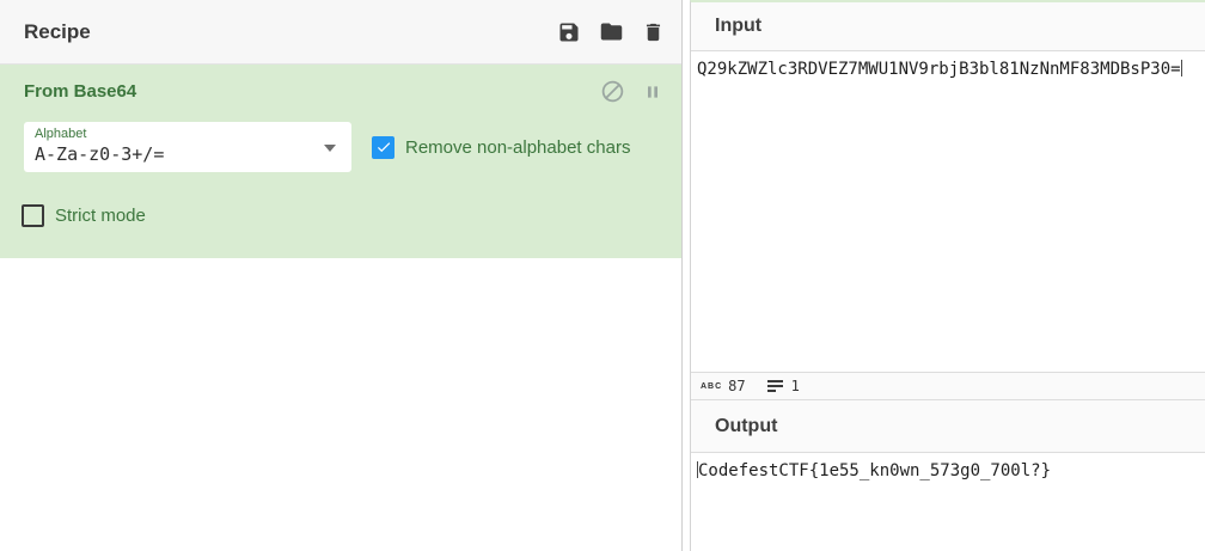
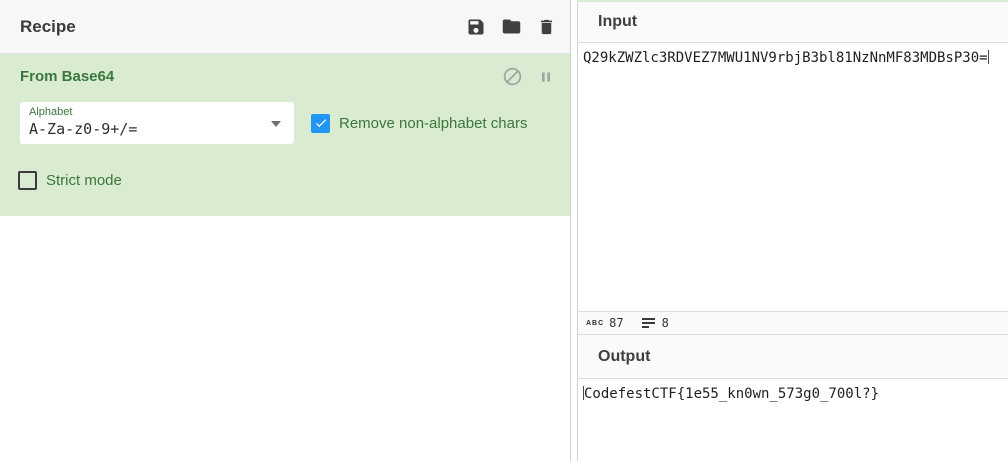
  Recipe
  From Base64
  Alphabet
- A-Za-z0-3+/=
+ A-Za-z0-9+/=
  Remove non-alphabet chars
  Strict mode
  Input
  Q29kZWZlc3RDVEZ7MWU1NV9rbjB3bl81NzNnMF83MDBsP30=
  87
- 1
+ 8
  Output
  CodefestCTF{1e55_kn0wn_573g0_700l?}
